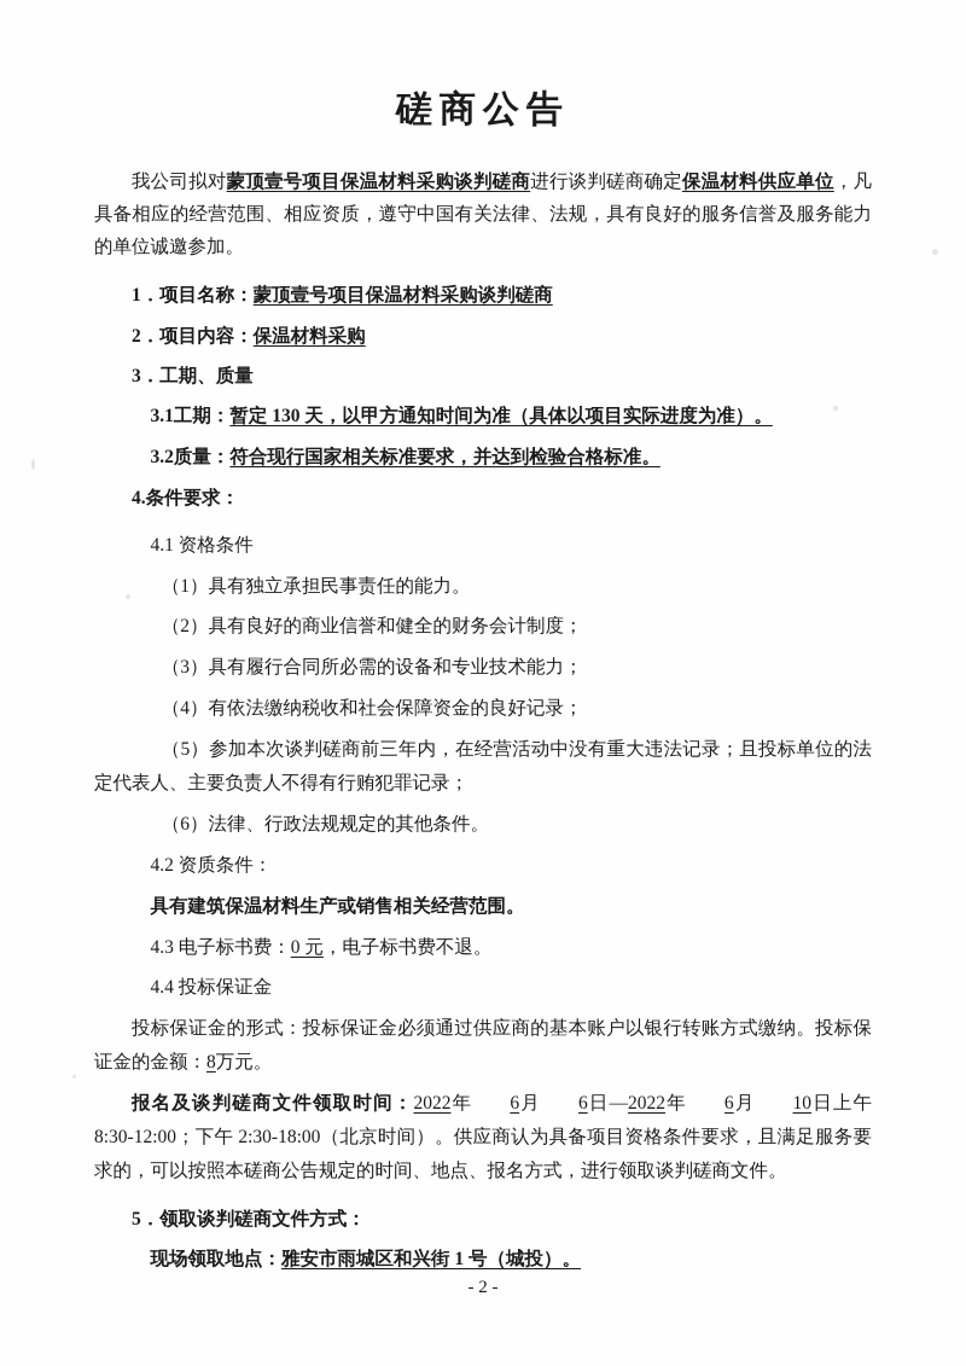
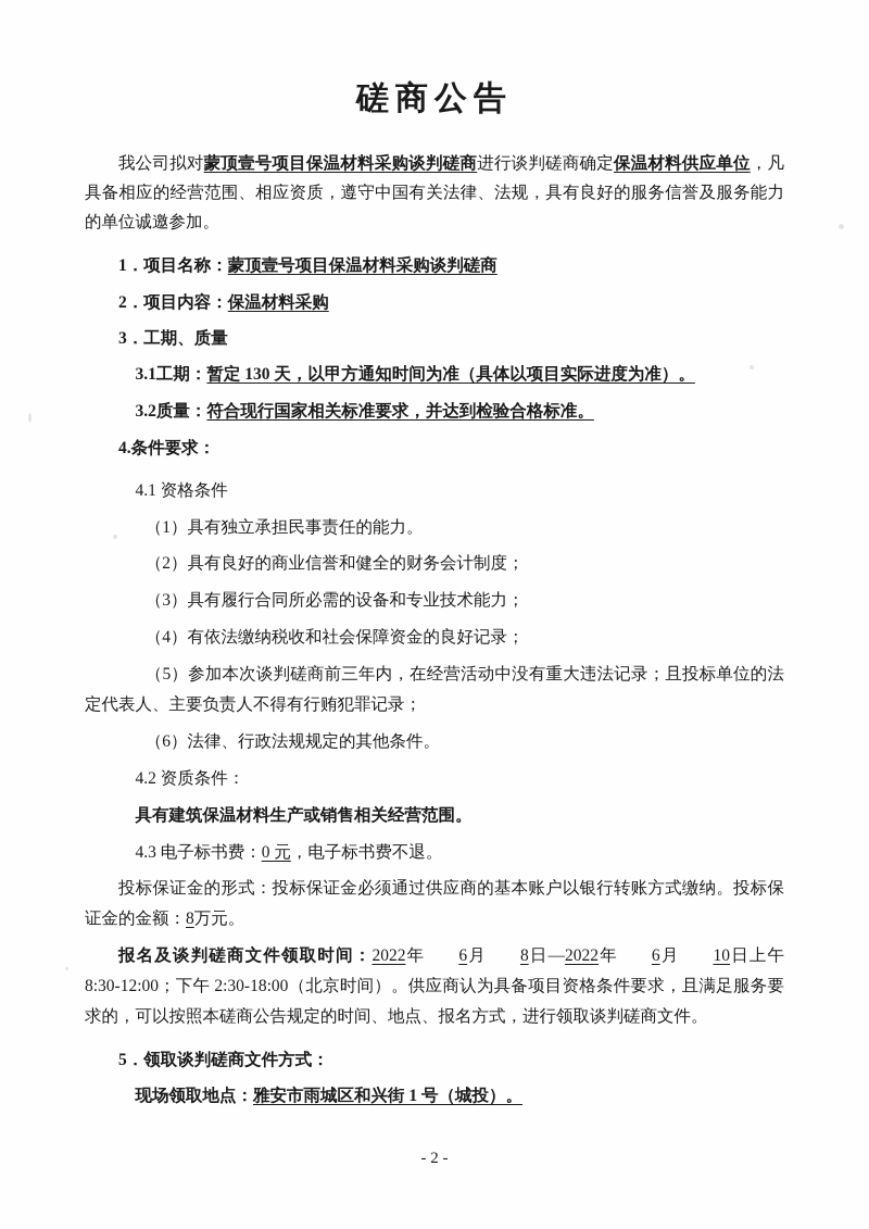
  磋商公告
  我公司拟对蒙顶壹号项目保温材料采购谈判磋商进行谈判磋商确定保温材料供应单位，凡具备相应的经营范围、相应资质，遵守中国有关法律、法规，具有良好的服务信誉及服务能力的单位诚邀参加。
  1．项目名称：蒙顶壹号项目保温材料采购谈判磋商
  2．项目内容：保温材料采购
  3．工期、质量
  3.1工期：暂定 130 天，以甲方通知时间为准（具体以项目实际进度为准）。
  3.2质量：符合现行国家相关标准要求，并达到检验合格标准。
  4.条件要求：
  4.1 资格条件
  （1）具有独立承担民事责任的能力。
  （2）具有良好的商业信誉和健全的财务会计制度；
  （3）具有履行合同所必需的设备和专业技术能力；
  （4）有依法缴纳税收和社会保障资金的良好记录；
  （5）参加本次谈判磋商前三年内，在经营活动中没有重大违法记录；且投标单位的法定代表人、主要负责人不得有行贿犯罪记录；
  （6）法律、行政法规规定的其他条件。
  4.2 资质条件：
  具有建筑保温材料生产或销售相关经营范围。
  4.3 电子标书费：0 元，电子标书费不退。
- 4.4 投标保证金
  投标保证金的形式：投标保证金必须通过供应商的基本账户以银行转账方式缴纳。投标保证金的金额：8万元。
- 报名及谈判磋商文件领取时间：2022年 6月 6日—2022年 6月 10日上午 8:30-12:00；下午 2:30-18:00（北京时间）。供应商认为具备项目资格条件要求，且满足服务要求的，可以按照本磋商公告规定的时间、地点、报名方式，进行领取谈判磋商文件。
+ 报名及谈判磋商文件领取时间：2022年 6月 8日—2022年 6月 10日上午 8:30-12:00；下午 2:30-18:00（北京时间）。供应商认为具备项目资格条件要求，且满足服务要求的，可以按照本磋商公告规定的时间、地点、报名方式，进行领取谈判磋商文件。
  5．领取谈判磋商文件方式：
  现场领取地点：雅安市雨城区和兴街 1 号（城投）。
  - 2 -
